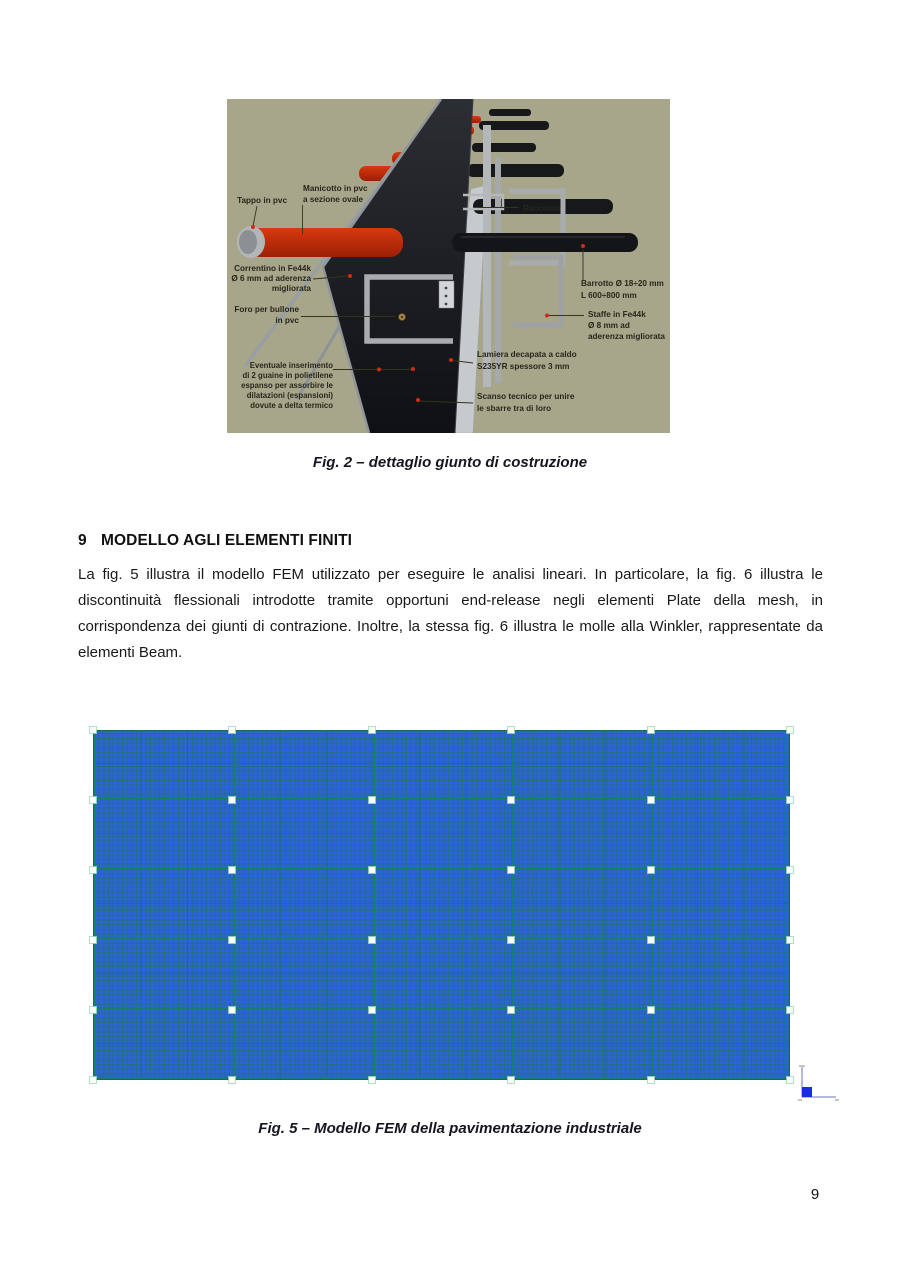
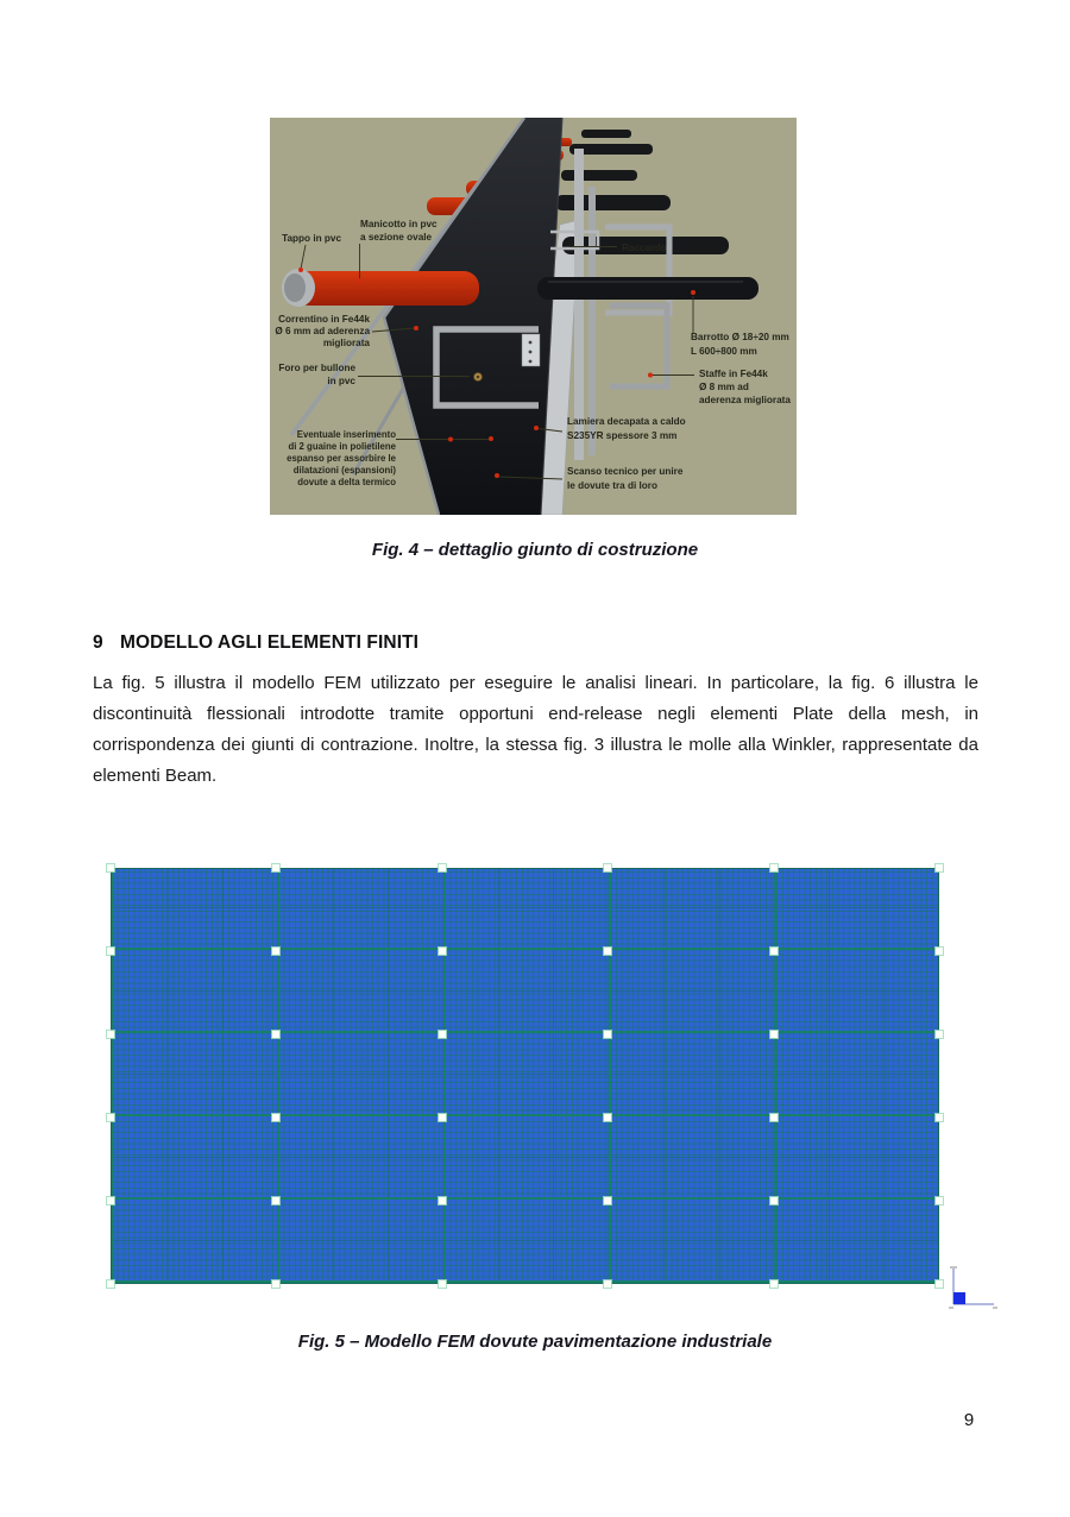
  Tappo in pvc
  Manicotto in pvc
  a sezione ovale
  Raccordo
  Correntino in Fe44k
  Ø 6 mm ad aderenza
  migliorata
  Foro per bullone
  in pvc
  Eventuale inserimento
  di 2 guaine in polietilene
  espanso per assorbire le
  dilatazioni (espansioni)
  dovute a delta termico
  Barrotto Ø 18÷20 mm
  L 600÷800 mm
  Staffe in Fe44k
  Ø 8 mm ad
  aderenza migliorata
  Lamiera decapata a caldo
  S235YR spessore 3 mm
  Scanso tecnico per unire
- le sbarre tra di loro
+ le dovute tra di loro
- Fig. 2 – dettaglio giunto di costruzione
+ Fig. 4 – dettaglio giunto di costruzione
  9 MODELLO AGLI ELEMENTI FINITI
- La fig. 5 illustra il modello FEM utilizzato per eseguire le analisi lineari. In particolare, la fig. 6 illustra le discontinuità flessionali introdotte tramite opportuni end-release negli elementi Plate della mesh, in corrispondenza dei giunti di contrazione. Inoltre, la stessa fig. 6 illustra le molle alla Winkler, rappresentate da elementi Beam.
+ La fig. 5 illustra il modello FEM utilizzato per eseguire le analisi lineari. In particolare, la fig. 6 illustra le discontinuità flessionali introdotte tramite opportuni end-release negli elementi Plate della mesh, in corrispondenza dei giunti di contrazione. Inoltre, la stessa fig. 3 illustra le molle alla Winkler, rappresentate da elementi Beam.
- Fig. 5 – Modello FEM della pavimentazione industriale
+ Fig. 5 – Modello FEM dovute pavimentazione industriale
  9
